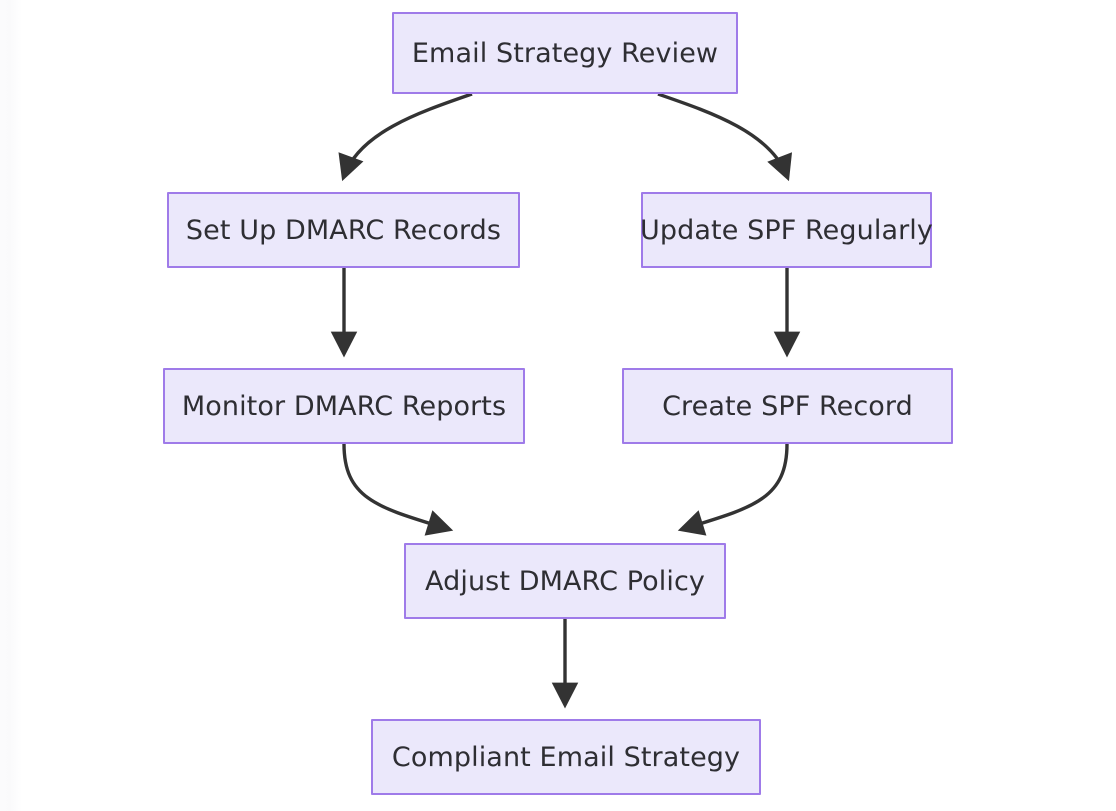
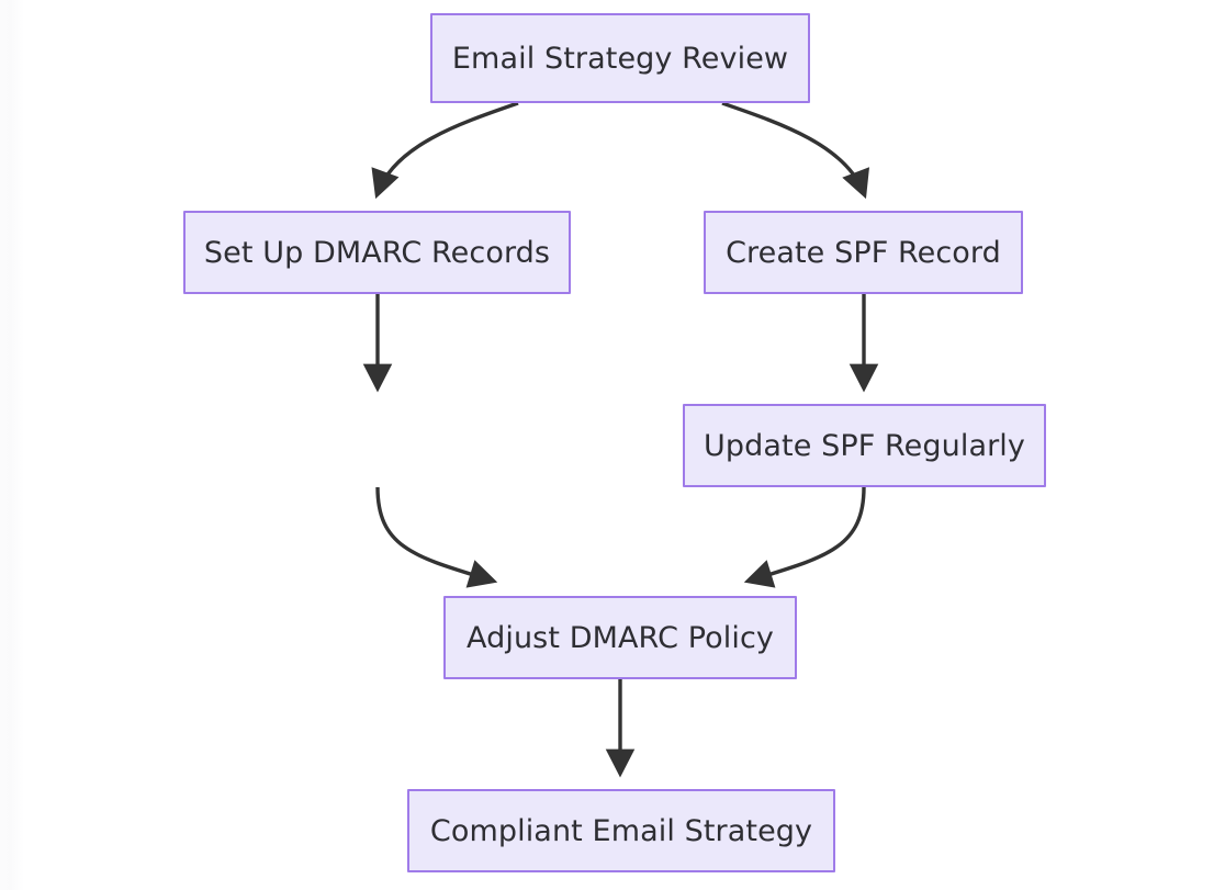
  Email Strategy Review
  Set Up DMARC Records
- Update SPF Regularly
+ Create SPF Record
- Monitor DMARC Reports
- Create SPF Record
+ Update SPF Regularly
  Adjust DMARC Policy
  Compliant Email Strategy
